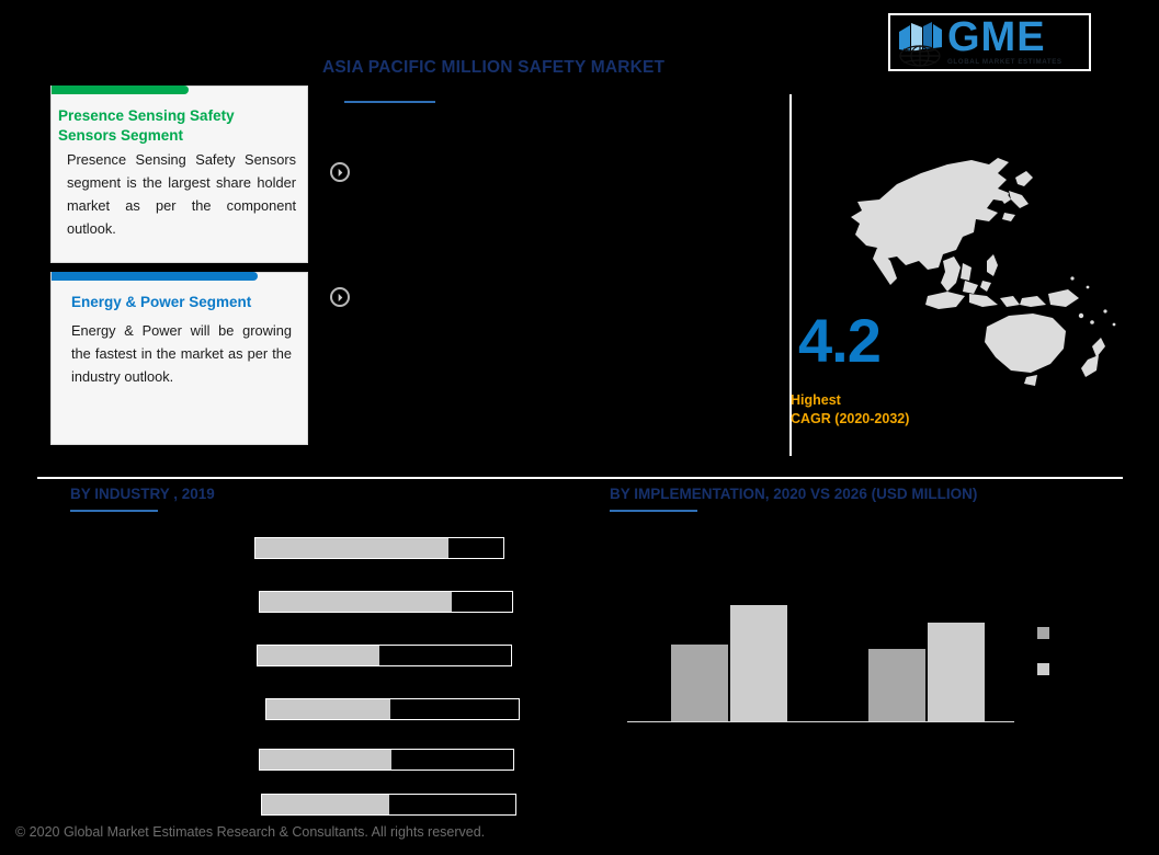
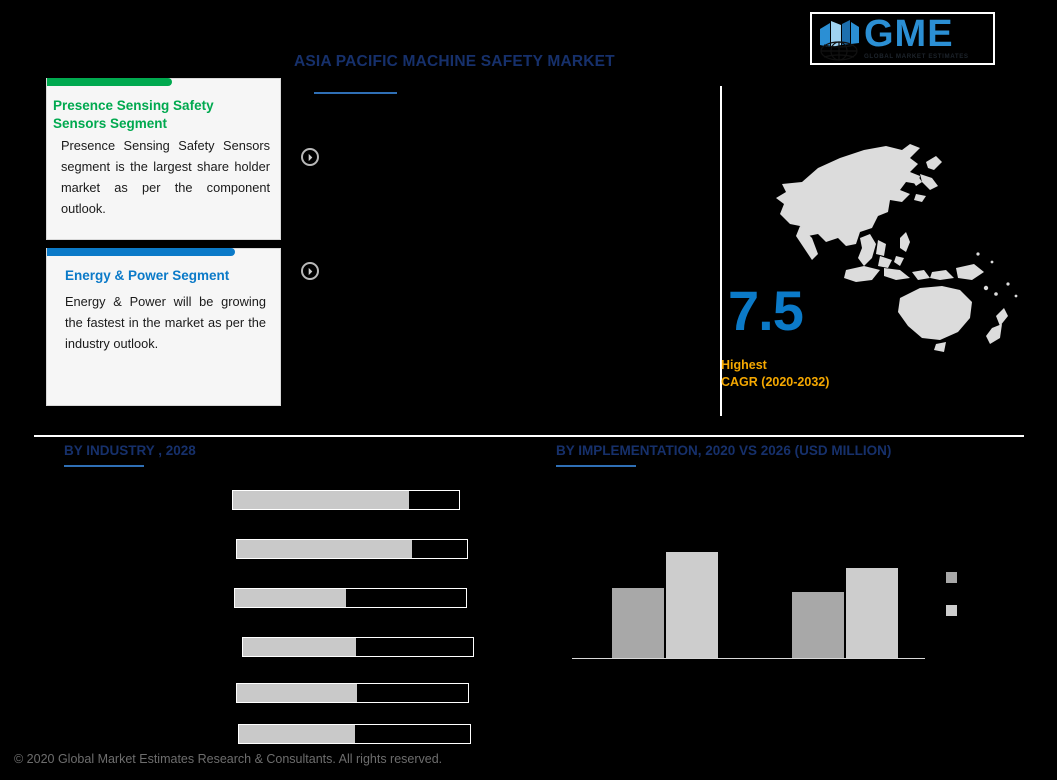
  GME
- ASIA PACIFIC MILLION SAFETY MARKET
+ ASIA PACIFIC MACHINE SAFETY MARKET
  Presence Sensing Safety Sensors Segment
  Presence Sensing Safety Sensors segment is the largest share holder market as per the component outlook.
  Energy & Power Segment
  Energy & Power will be growing the fastest in the market as per the industry outlook.
- 4.2
+ 7.5
  Highest
  CAGR (2020-2032)
- BY INDUSTRY , 2019
+ BY INDUSTRY , 2028
  BY IMPLEMENTATION, 2020 VS 2026 (USD MILLION)
  © 2020 Global Market Estimates Research & Consultants. All rights reserved.
